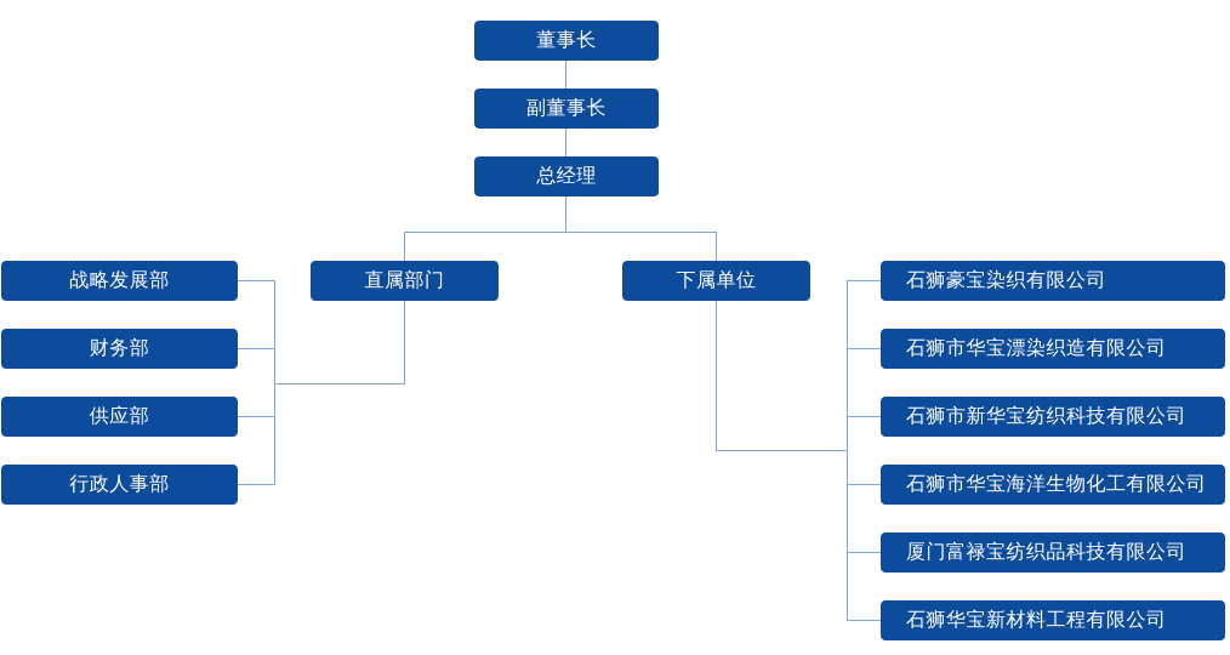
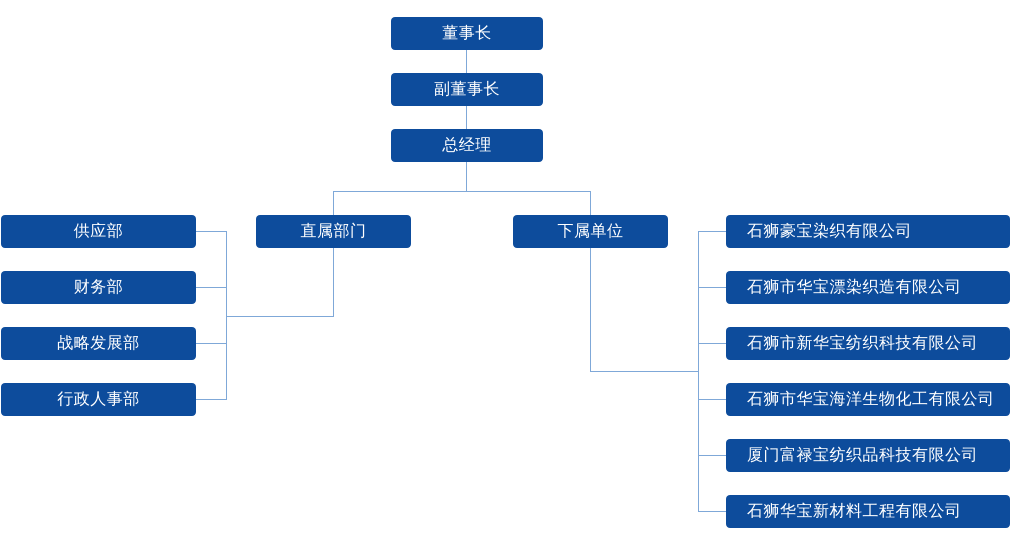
  董事长
  副董事长
  总经理
  直属部门
  下属单位
- 战略发展部
+ 供应部
  财务部
- 供应部
+ 战略发展部
  行政人事部
  石狮豪宝染织有限公司
  石狮市华宝漂染织造有限公司
  石狮市新华宝纺织科技有限公司
  石狮市华宝海洋生物化工有限公司
  厦门富禄宝纺织品科技有限公司
  石狮华宝新材料工程有限公司
